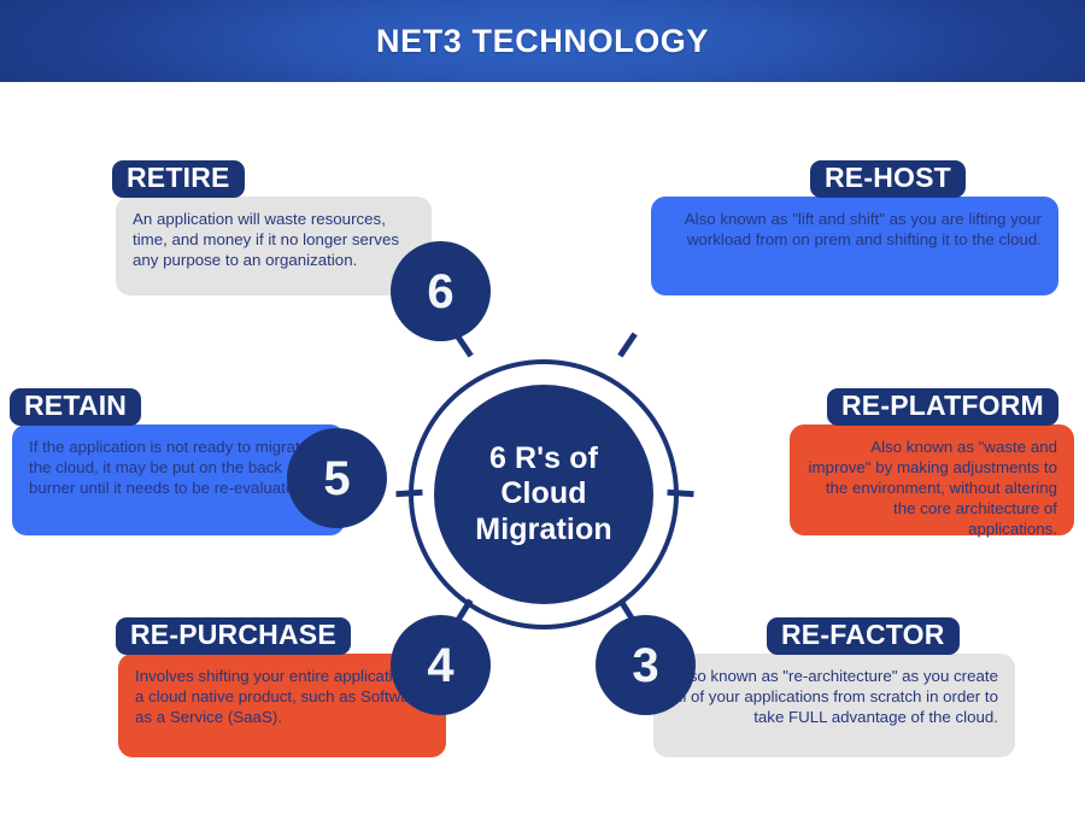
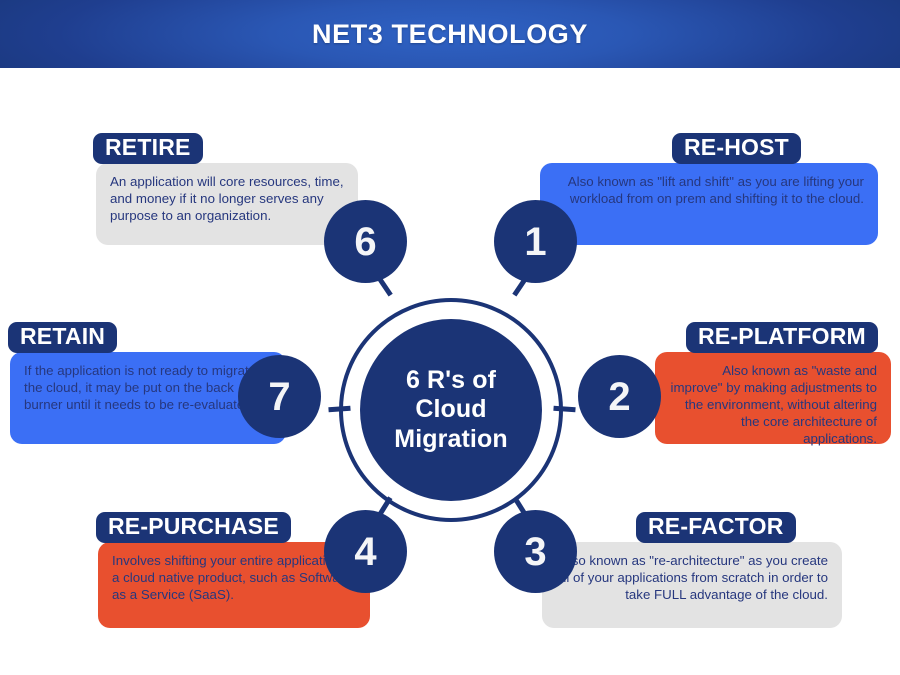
  NET3 TECHNOLOGY
  6 R's of
  Cloud
  Migration
- An application will waste resources, time, and money if it no longer serves any purpose to an organization.
+ An application will core resources, time, and money if it no longer serves any purpose to an organization.
  RETIRE
  Also known as "lift and shift" as you are lifting your workload from on prem and shifting it to the cloud.
  RE-HOST
  If the application is not ready to migra the cloud, it may be put on the back burner until it needs to be re-evaluat
  RETAIN
  Also known as "waste and improve" by making adjustments to the environment, without altering the core architecture of applications.
  RE-PLATFORM
  Involves shifting your entire applicat a cloud native product, such as Softw as a Service (SaaS).
  RE-PURCHASE
  o known as "re-architecture" as you create l of your applications from scratch in order to take FULL advantage of the cloud.
  RE-FACTOR
+ 1
+ 2
  3
  4
- 5
+ 7
  6
